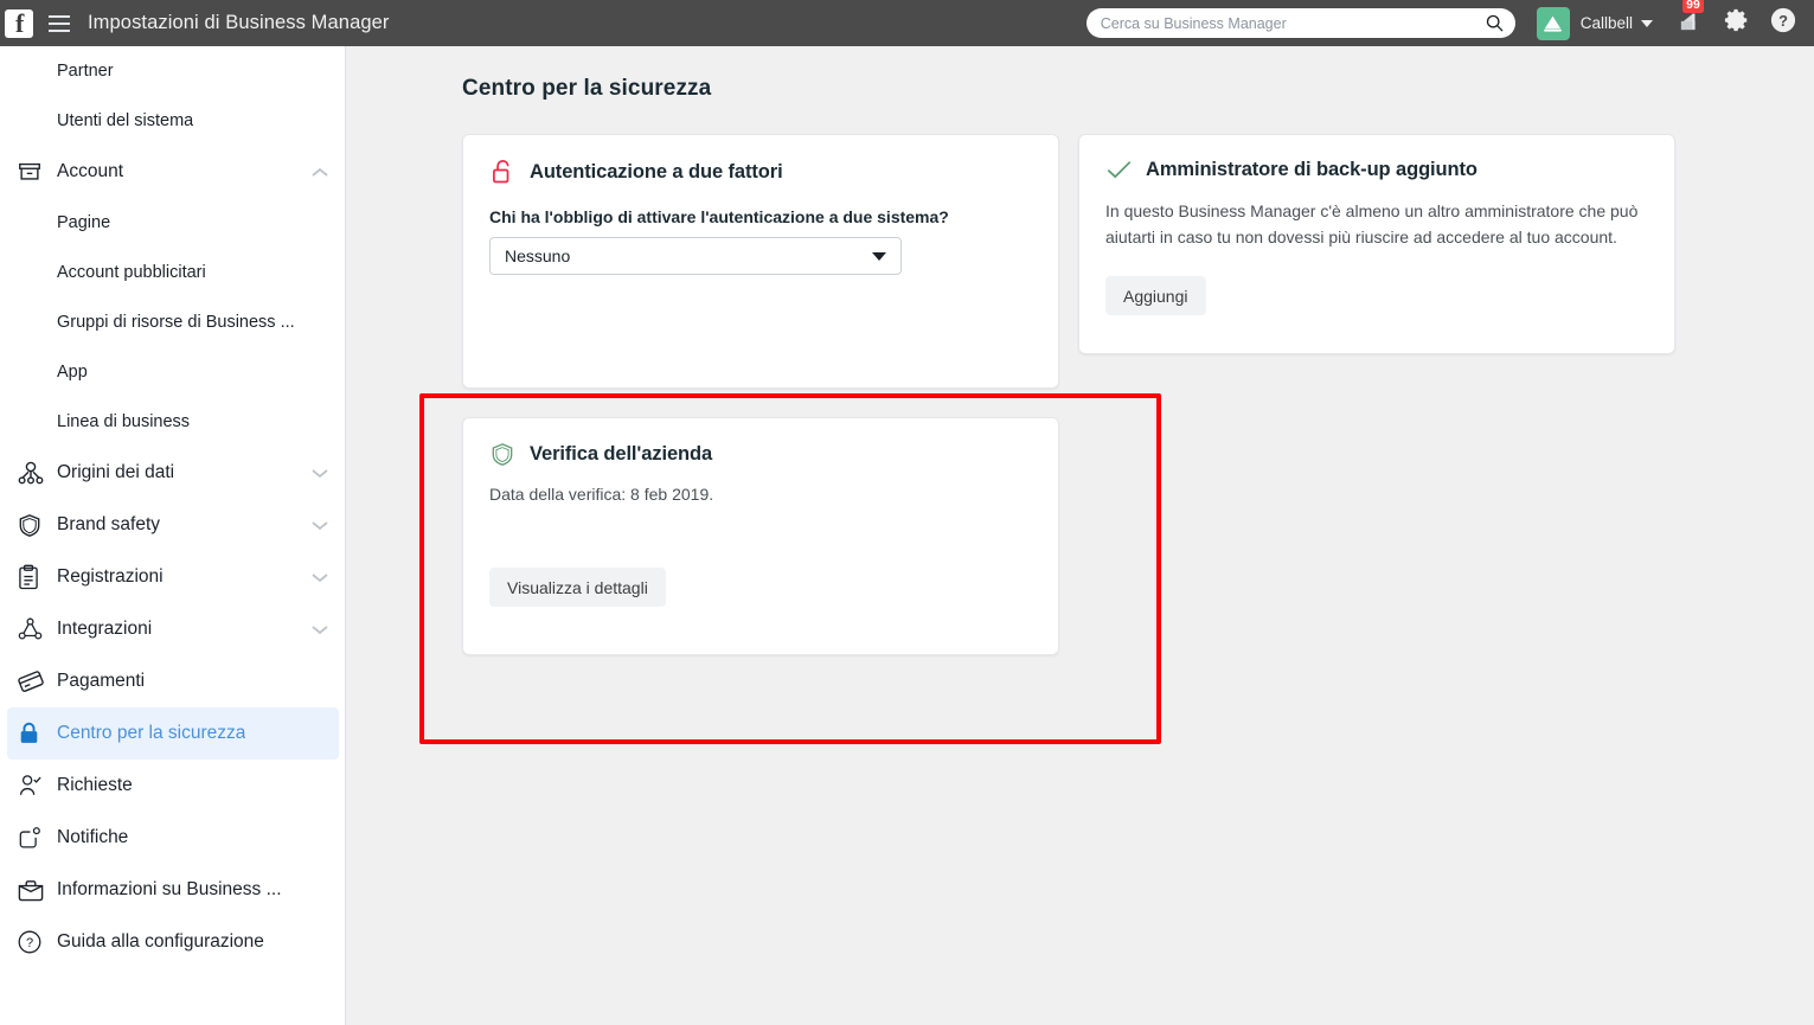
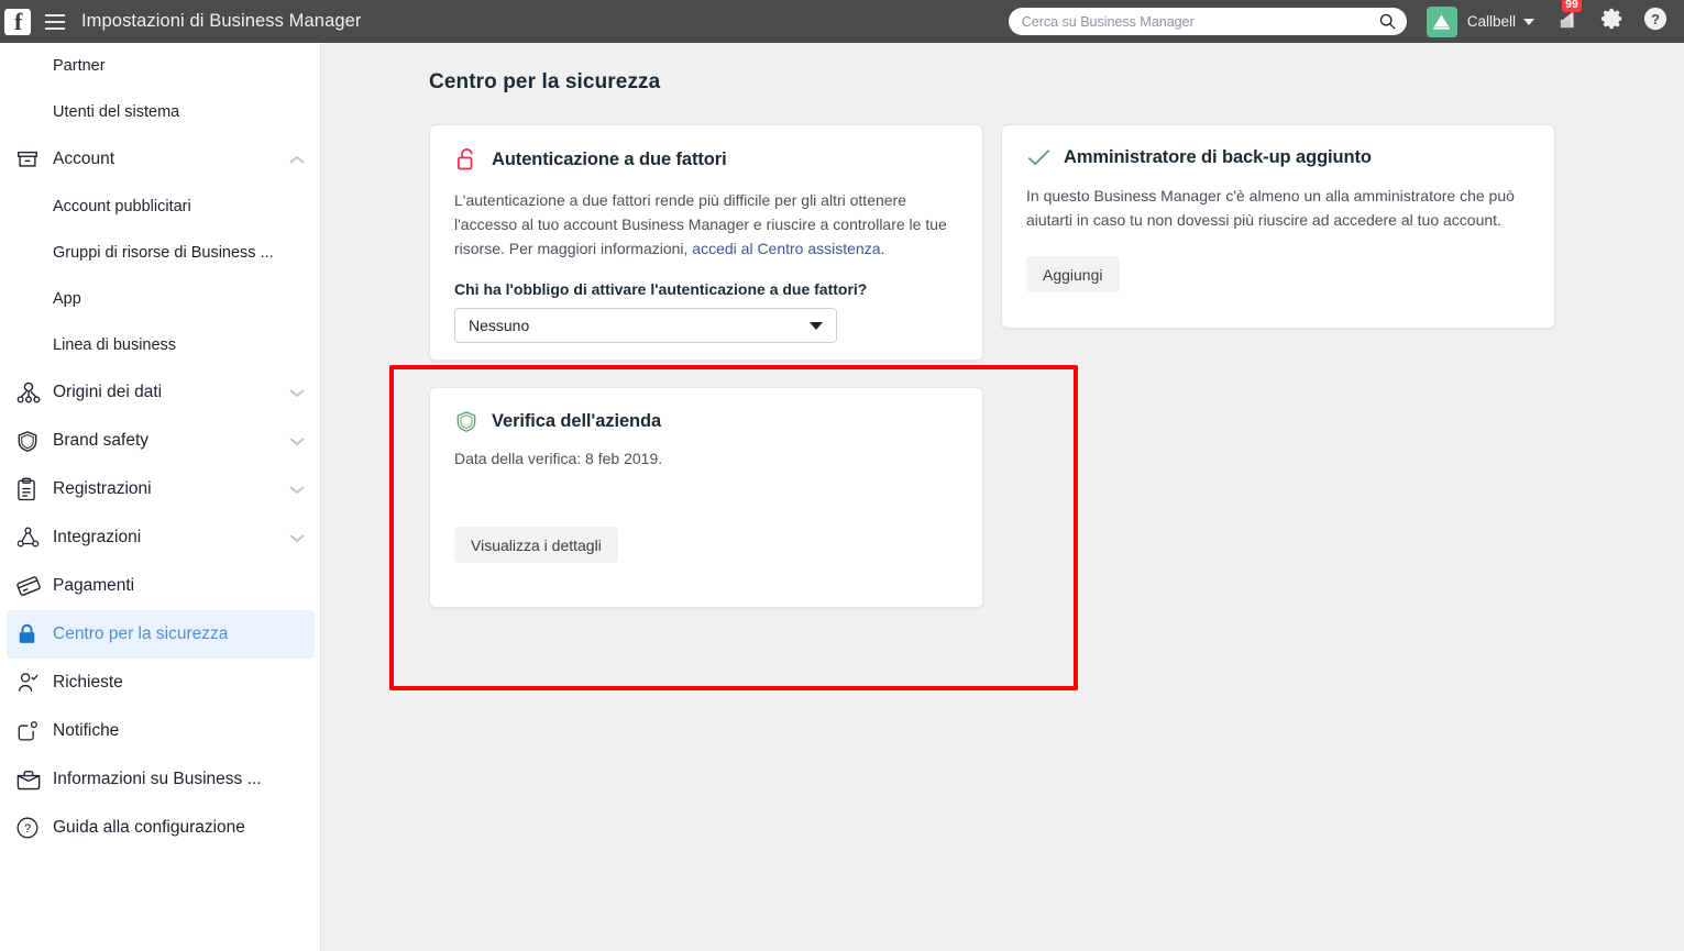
  Impostazioni di Business Manager
  Cerca su Business Manager
  Callbell
  99
  ?
  Partner
  Utenti del sistema
  Account
- Pagine
  Account pubblicitari
  Gruppi di risorse di Business ...
  App
  Linea di business
  Origini dei dati
  Brand safety
  Registrazioni
  Integrazioni
  Pagamenti
  Centro per la sicurezza
  Richieste
  Notifiche
  Informazioni su Business ...
  ?
  Guida alla configurazione
  Centro per la sicurezza
  Autenticazione a due fattori
+ L'autenticazione a due fattori rende più difficile per gli altri ottenere l'accesso al tuo account Business Manager e riuscire a controllare le tue risorse. Per maggiori informazioni, accedi al Centro assistenza.
- Chi ha l'obbligo di attivare l'autenticazione a due sistema?
+ Chi ha l'obbligo di attivare l'autenticazione a due fattori?
  Nessuno
  Amministratore di back-up aggiunto
- In questo Business Manager c'è almeno un altro amministratore che può aiutarti in caso tu non dovessi più riuscire ad accedere al tuo account.
+ In questo Business Manager c'è almeno un alla amministratore che può aiutarti in caso tu non dovessi più riuscire ad accedere al tuo account.
  Aggiungi
  Verifica dell'azienda
  Data della verifica: 8 feb 2019.
  Visualizza i dettagli
